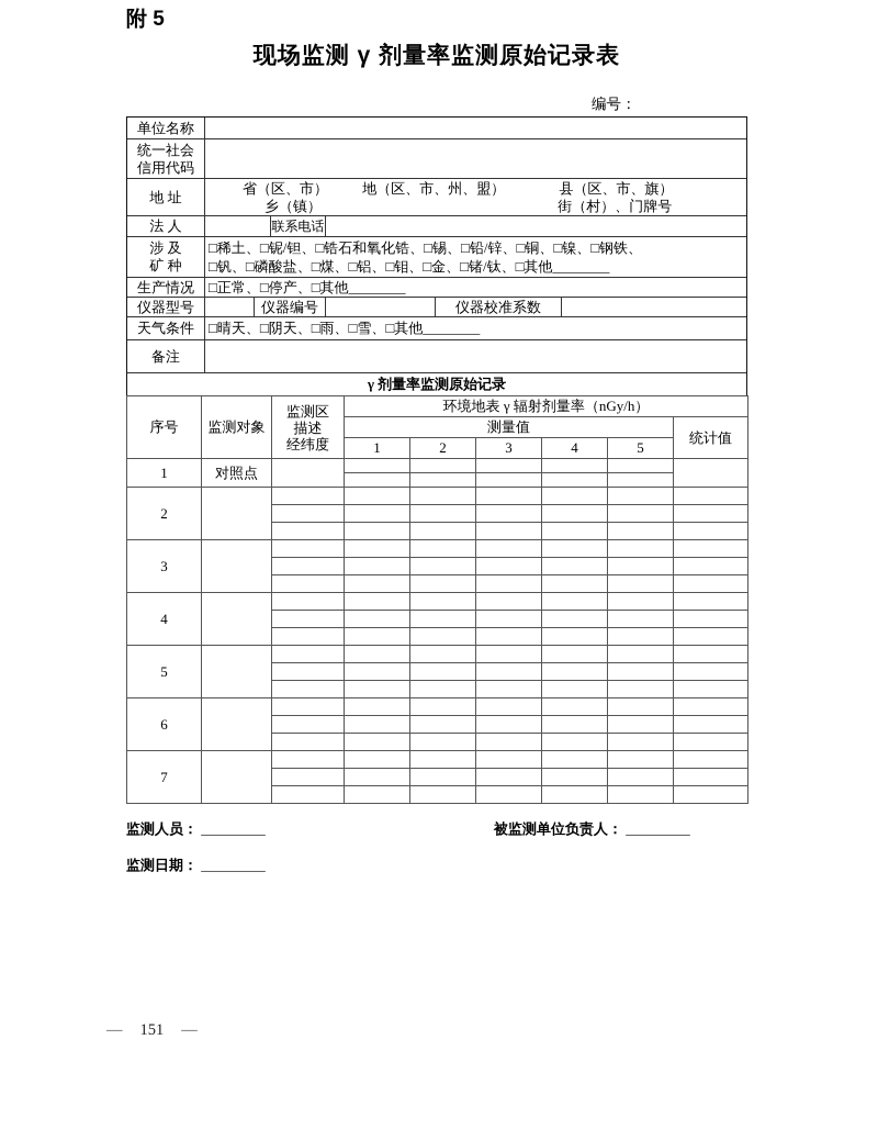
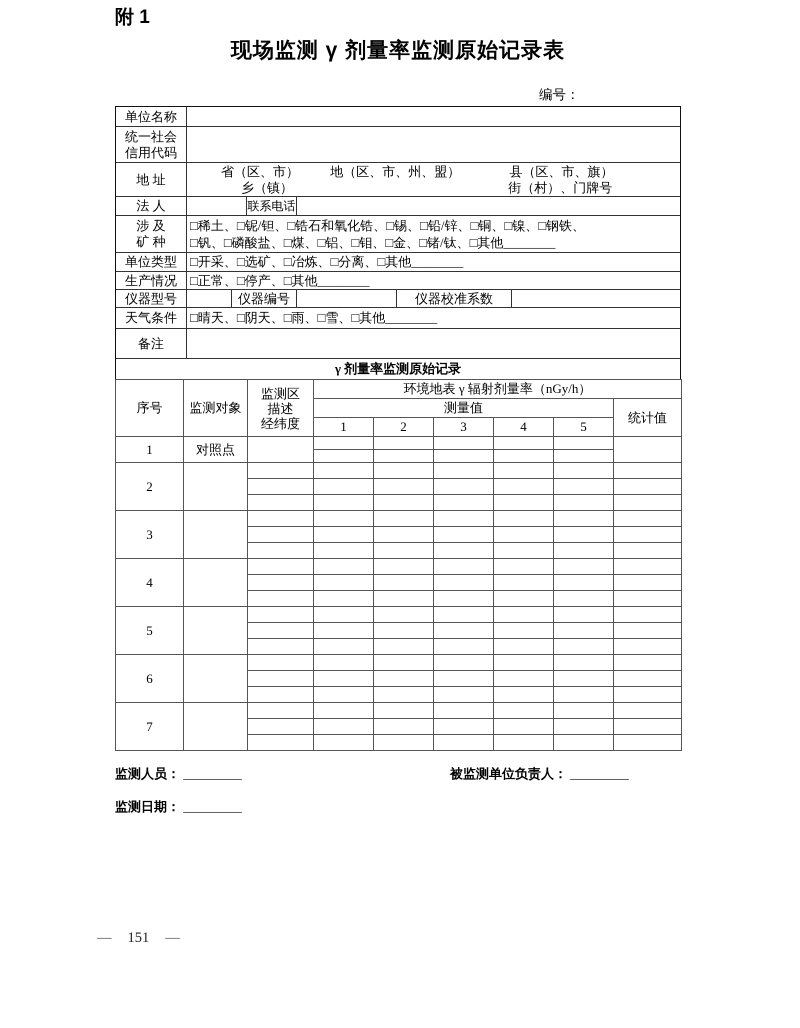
- 附 5
+ 附 1
  现场监测 γ 剂量率监测原始记录表
  编号：
  单位名称
  统一社会
  信用代码
  地 址
  省（区、市） 地（区、市、州、盟） 县（区、市、旗）
  乡（镇） 街（村）、门牌号
  法 人
  联系电话
  涉 及
  矿 种
  □稀土、□铌/钽、□锆石和氧化锆、□锡、□铅/锌、□铜、□镍、□钢铁、
  □钒、□磷酸盐、□煤、□铝、□钼、□金、□锗/钛、□其他________
+ 单位类型
+ □开采、□选矿、□冶炼、□分离、□其他________
  生产情况
  □正常、□停产、□其他________
  仪器型号
  仪器编号
  仪器校准系数
  天气条件
  □晴天、□阴天、□雨、□雪、□其他________
  备注
  γ 剂量率监测原始记录
  序号	监测对象	监测区 描述 经纬度	环境地表 γ 辐射剂量率（nGy/h）
  测量值	统计值
  1	2	3	4	5
  1	对照点
  2
  3
  4
  5
  6
  7
  监测人员： _________
  被监测单位负责人： _________
  监测日期： _________
  —
  151
  —
